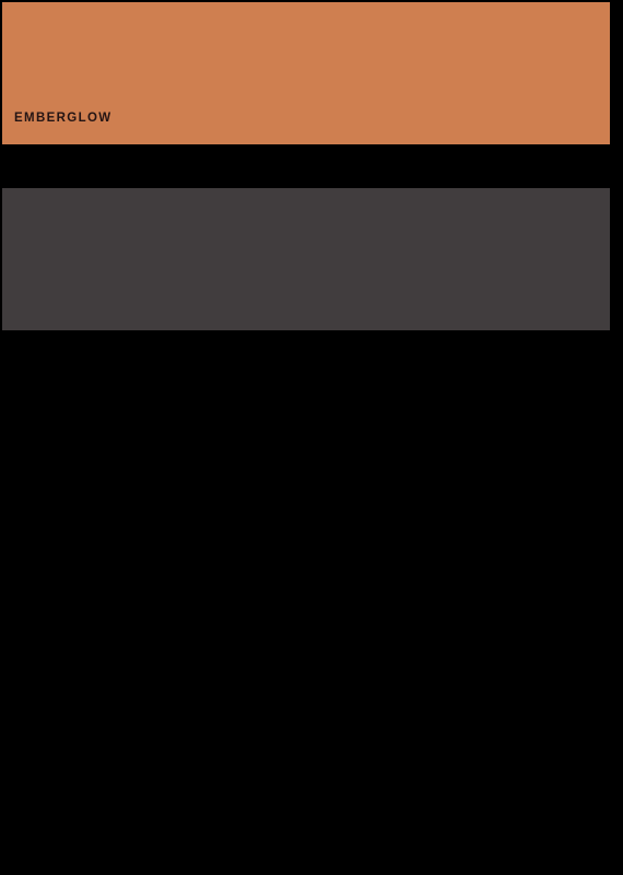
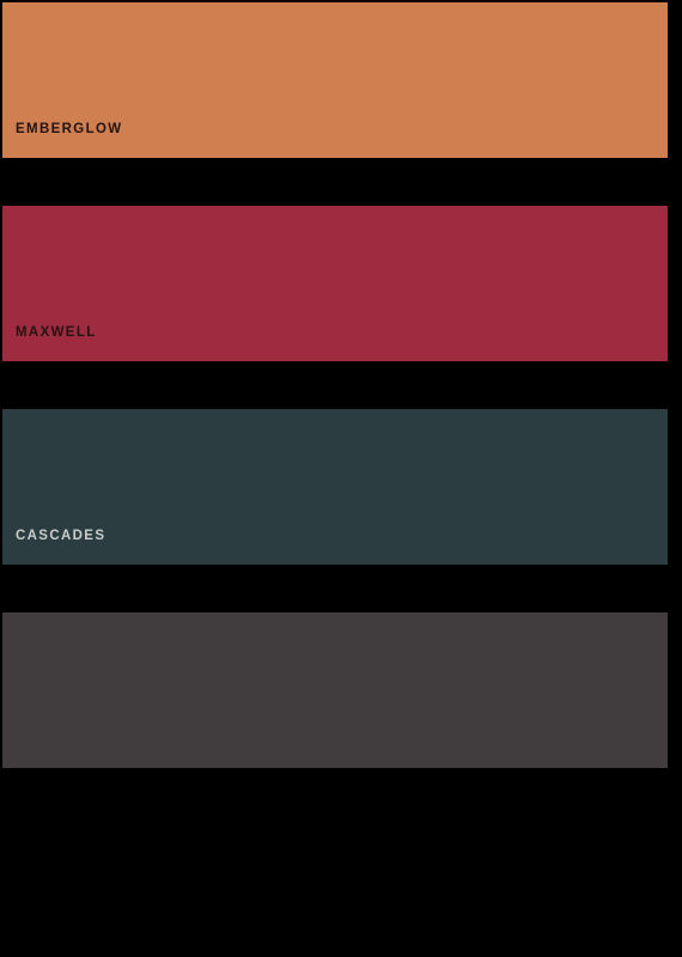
  EMBERGLOW
+ MAXWELL
+ CASCADES
